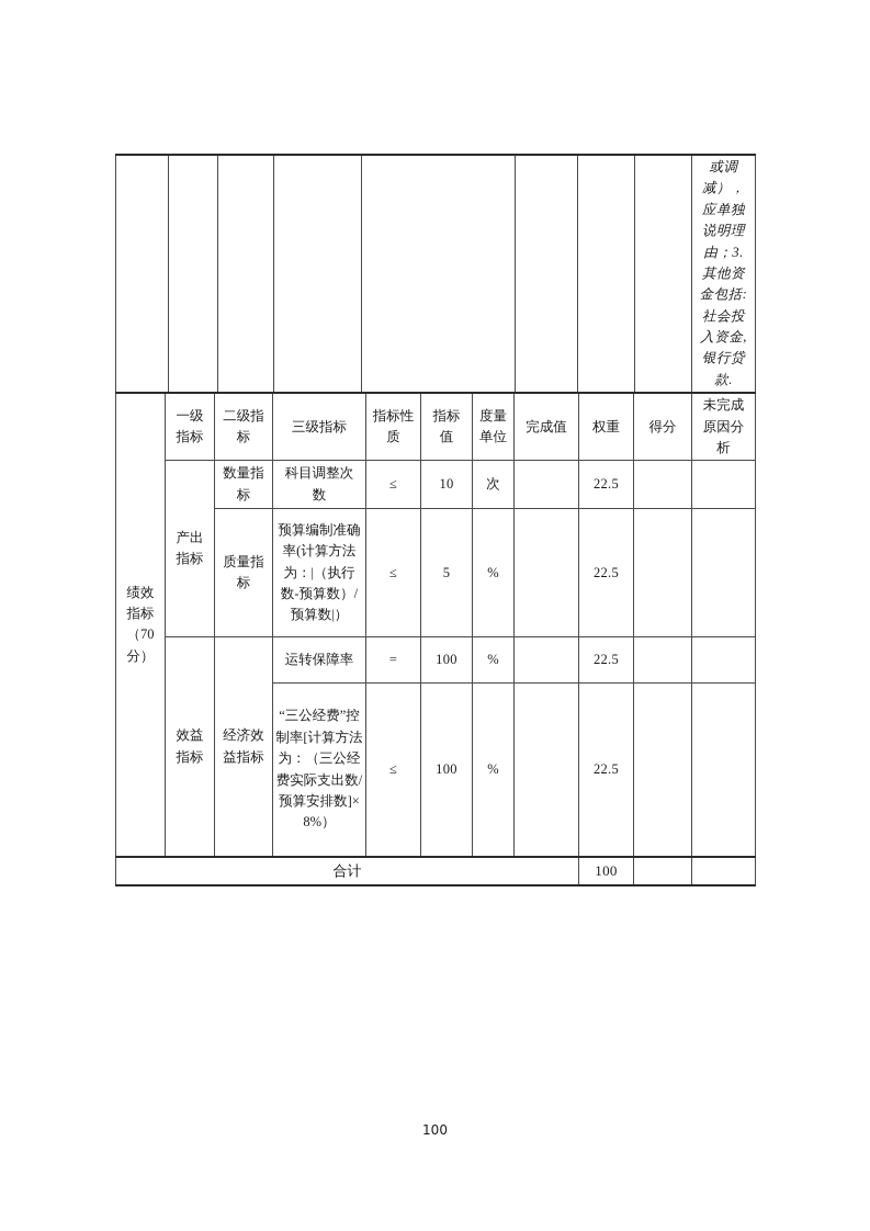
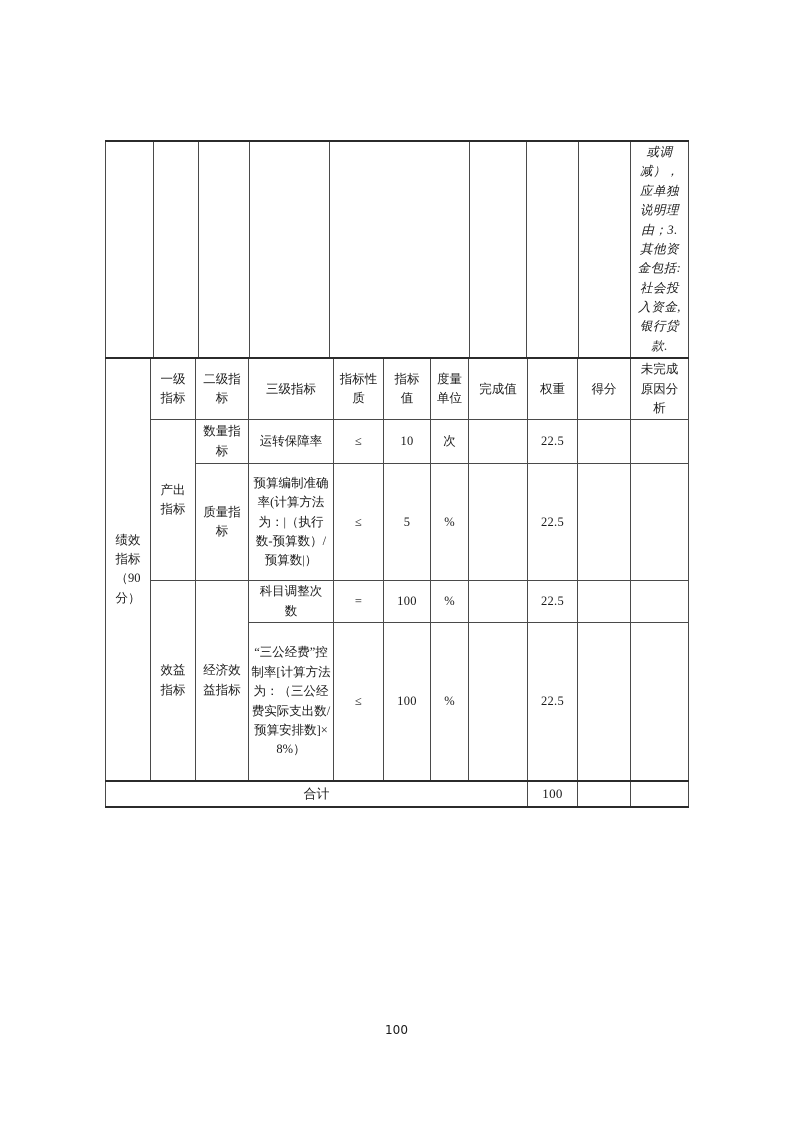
  								或调减）， 应单独 说明理 由；3. 其他资 金包括: 社会投 入资金, 银行贷 款.
- 绩效 指标 （70 分）	一级 指标	二级指 标	三级指标	指标性 质	指标 值	度量 单位	完成值	权重	得分	未完成 原因分 析
+ 绩效 指标 （90 分）	一级 指标	二级指 标	三级指标	指标性 质	指标 值	度量 单位	完成值	权重	得分	未完成 原因分 析
- 产出 指标	数量指 标	科目调整次 数	≤	10	次		22.5
+ 产出 指标	数量指 标	运转保障率	≤	10	次		22.5
  质量指 标	预算编制准确率(计算方法为：|（执行数-预算数）/预算数|）	≤	5	%		22.5
- 效益 指标	经济效 益指标	运转保障率	=	100	%		22.5
+ 效益 指标	经济效 益指标	科目调整次 数	=	100	%		22.5
  “三公经费”控制率[计算方法为：（三公经费实际支出数/预算安排数]×8%）	≤	100	%		22.5
  合计	100
  100
